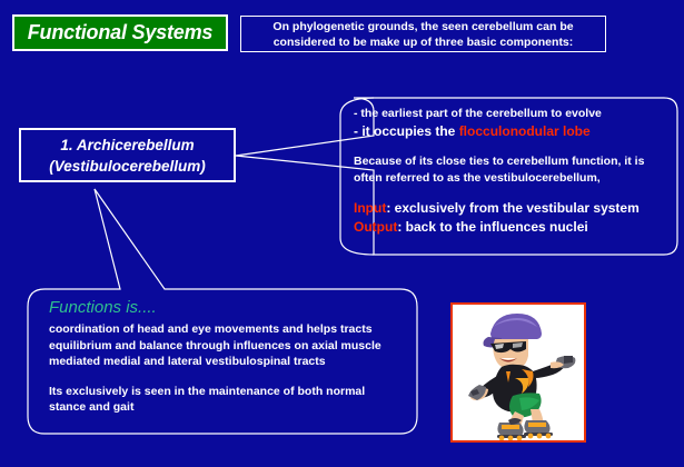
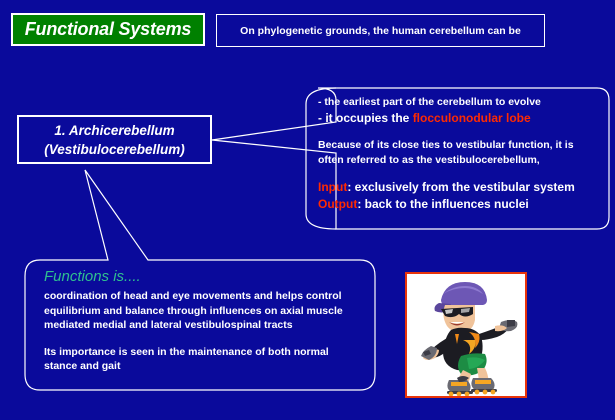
  Functional Systems
- On phylogenetic grounds, the seen cerebellum can be
+ On phylogenetic grounds, the human cerebellum can be
- considered to be make up of three basic components:
  1. Archicerebellum
  (Vestibulocerebellum)
  - the earliest part of the cerebellum to evolve
  - it occupies the flocculonodular lobe
- Because of its close ties to cerebellum function, it is
+ Because of its close ties to vestibular function, it is
  often referred to as the vestibulocerebellum,
  Input: exclusively from the vestibular system
  Output: back to the influences nuclei
  Functions is....
- coordination of head and eye movements and helps tracts
+ coordination of head and eye movements and helps control
  equilibrium and balance through influences on axial muscle
  mediated medial and lateral vestibulospinal tracts
- Its exclusively is seen in the maintenance of both normal
+ Its importance is seen in the maintenance of both normal
  stance and gait
